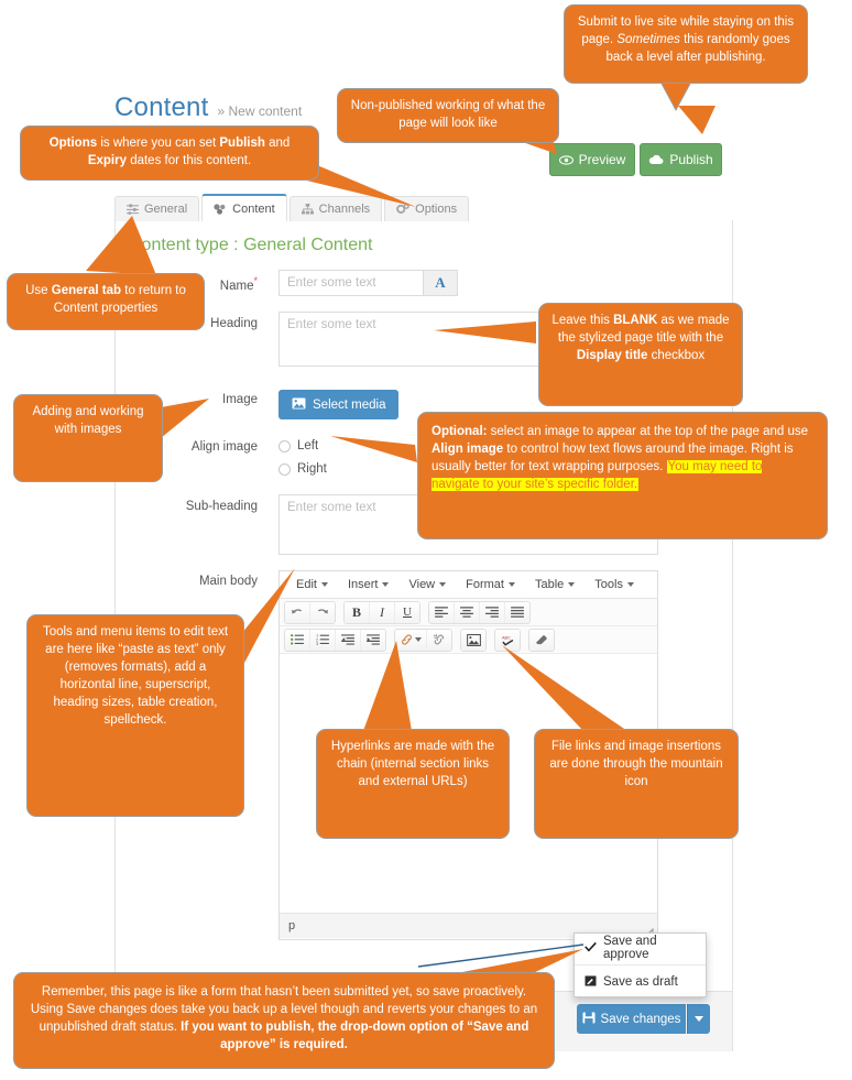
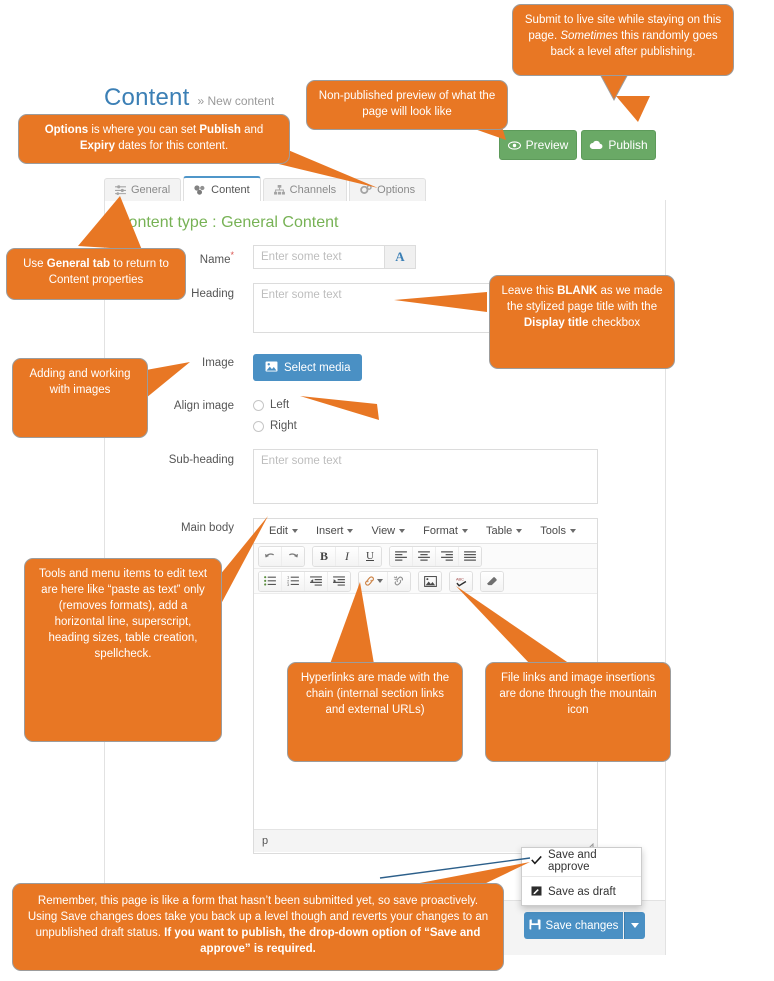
  Content
  » New content
  Preview
  Publish
  General
  Content
  Channels
  Options
  ontent type : General Content
  Name*
  Enter some text
  A
  Heading
  Enter some text
  Image
  Select media
  Align image
  Left
  Right
  Sub-heading
  Enter some text
  Main body
  Edit
  Insert
  View
  Format
  Table
  Tools
  B
  I
  U
  p
  Save changes
  Save and approve
  Save as draft
  Submit to live site while staying on this page. Sometimes this randomly goes back a level after publishing.
- Non-published working of what the page will look like
+ Non-published preview of what the page will look like
  Options is where you can set Publish and Expiry dates for this content.
  Use General tab to return to Content properties
  Leave this BLANK as we made the stylized page title with the Display title checkbox
  Adding and working with images
- Optional: select an image to appear at the top of the page and use Align image to control how text flows around the image. Right is usually better for text wrapping purposes. You may need to navigate to your site’s specific folder.
  Tools and menu items to edit text are here like “paste as text” only (removes formats), add a horizontal line, superscript, heading sizes, table creation, spellcheck.
  Hyperlinks are made with the chain (internal section links and external URLs)
  File links and image insertions are done through the mountain icon
  Remember, this page is like a form that hasn’t been submitted yet, so save proactively. Using Save changes does take you back up a level though and reverts your changes to an unpublished draft status. If you want to publish, the drop-down option of “Save and approve” is required.
